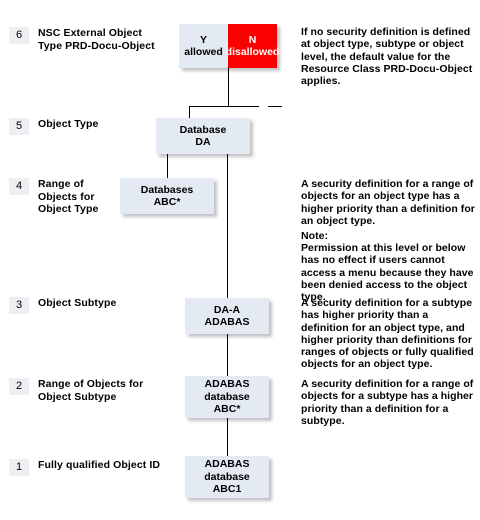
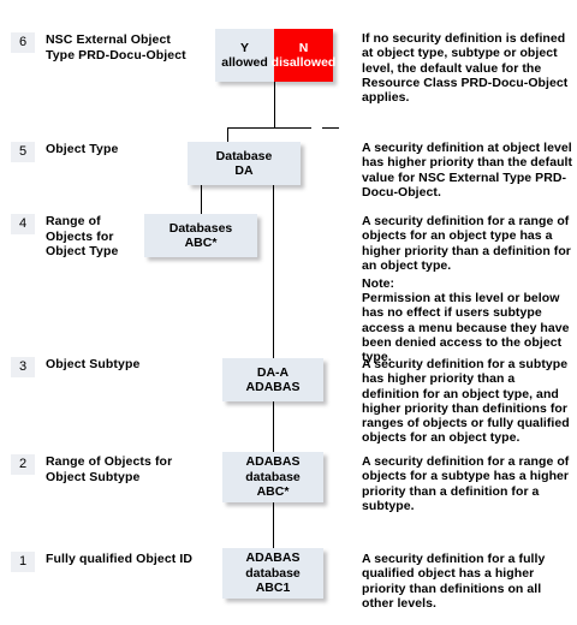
  6
  5
  4
  3
  2
  1
  NSC External Object
  Type PRD-Docu-Object
  Object Type
  Range of
  Objects for
  Object Type
  Object Subtype
  Range of Objects for
  Object Subtype
  Fully qualified Object ID
  Y
  allowed
  N
  disallowed
  Database
  DA
  Databases
  ABC*
  DA-A
  ADABAS
  ADABAS
  database
  ABC*
  ADABAS
  database
  ABC1
  If no security definition is defined at object type, subtype or object level, the default value for the Resource Class PRD-Docu-Object applies.
+ A security definition at object level has higher priority than the default value for NSC External Type PRD-Docu-Object.
  A security definition for a range of objects for an object type has a higher priority than a definition for an object type.
  Note:
- Permission at this level or below has no effect if users cannot access a menu because they have been denied access to the object type.
+ Permission at this level or below has no effect if users subtype access a menu because they have been denied access to the object type.
  A security definition for a subtype has higher priority than a definition for an object type, and higher priority than definitions for ranges of objects or fully qualified objects for an object type.
  A security definition for a range of objects for a subtype has a higher priority than a definition for a subtype.
+ A security definition for a fully qualified object has a higher priority than definitions on all other levels.
